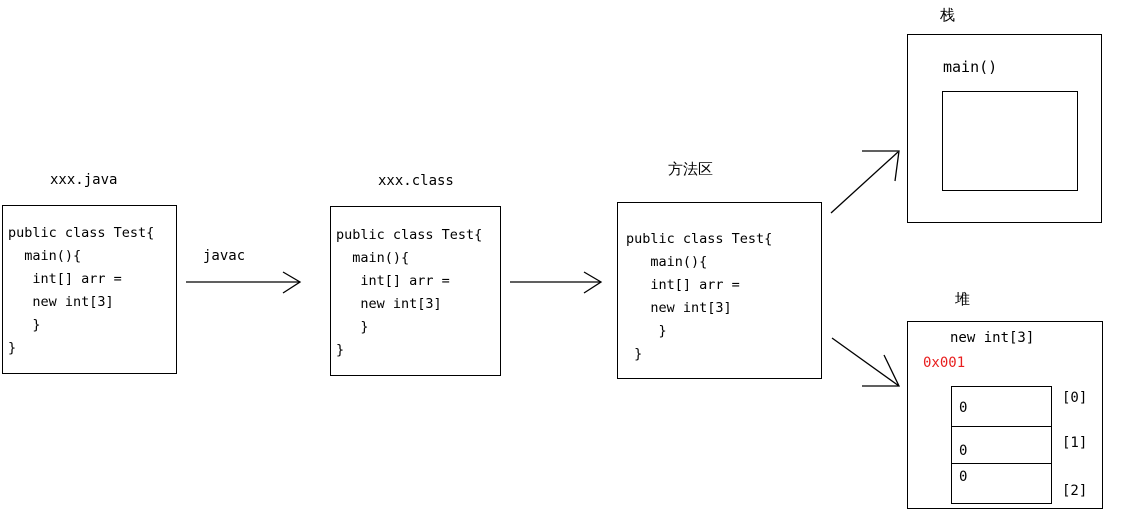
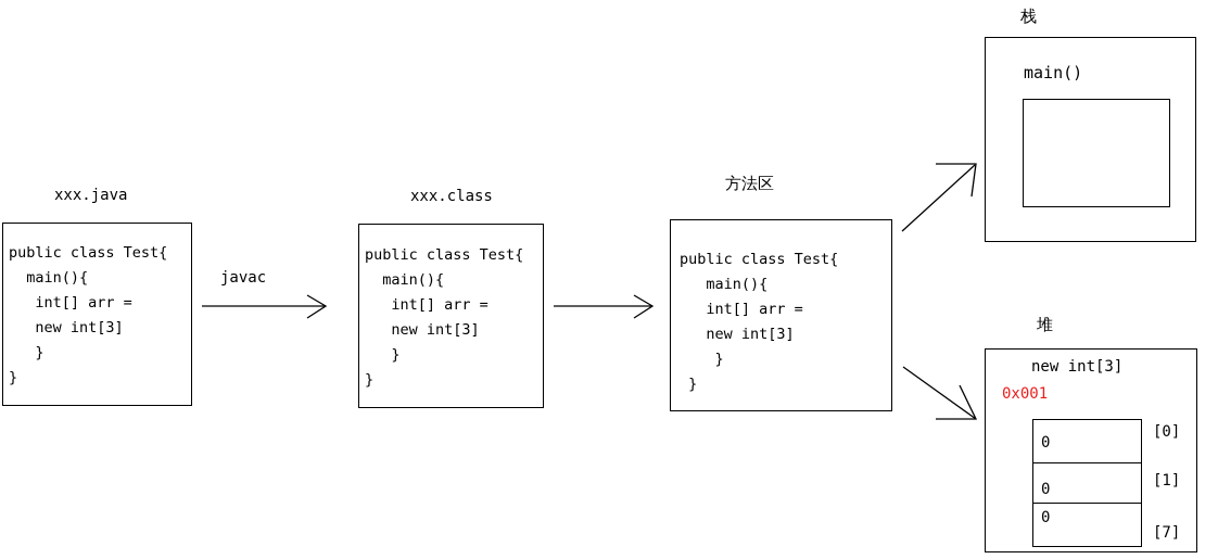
  xxx.java
  public class Test{
  main(){
  int[] arr =
  new int[3]
  }
  }
  javac
  xxx.class
  public class Test{
  main(){
  int[] arr =
  new int[3]
  }
  }
  方法区
  public class Test{
  main(){
  int[] arr =
  new int[3]
  }
  }
  栈
  main()
  堆
  new int[3]
  0x001
  0
  0
  0
  [0]
  [1]
- [2]
+ [7]
